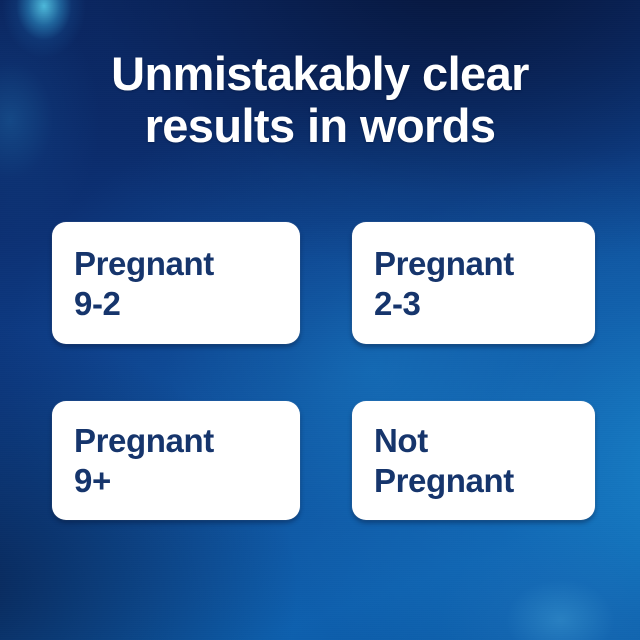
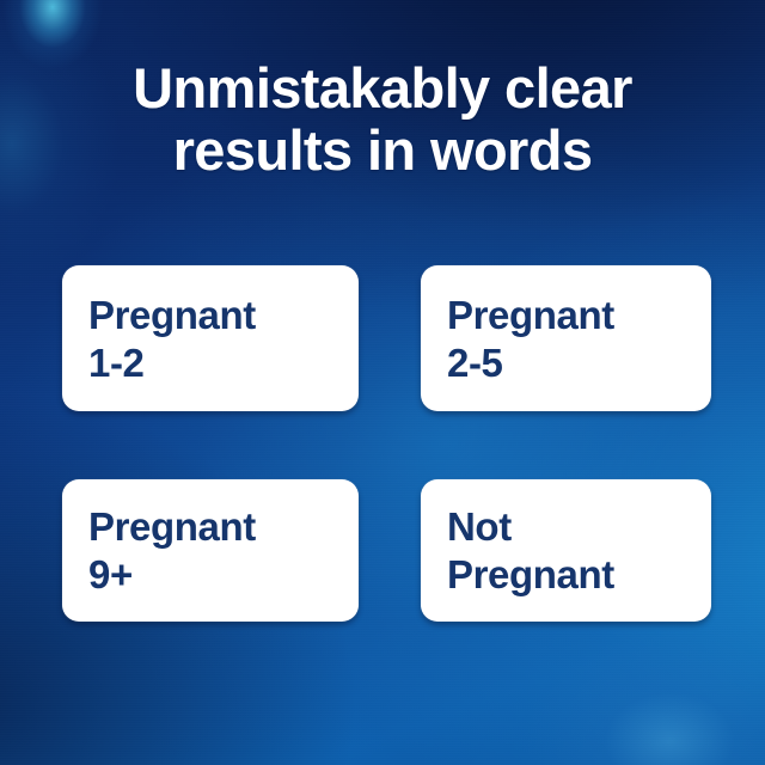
  Unmistakably clear
  results in words
  Pregnant
- 9-2
+ 1-2
  Pregnant
- 2-3
+ 2-5
  Pregnant
  9+
  Not
  Pregnant
